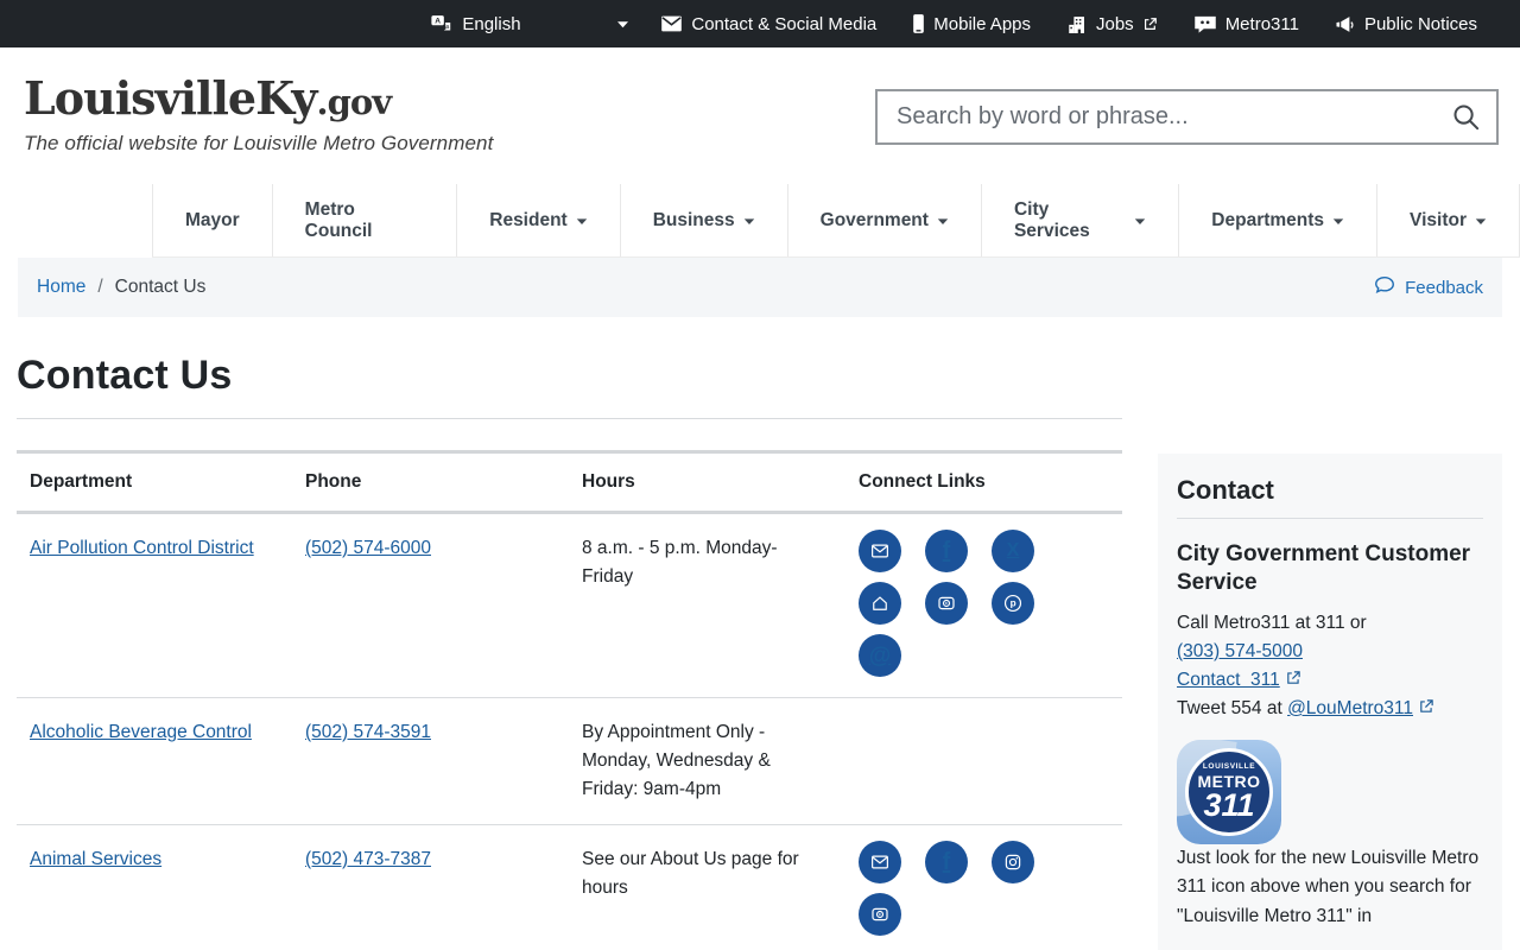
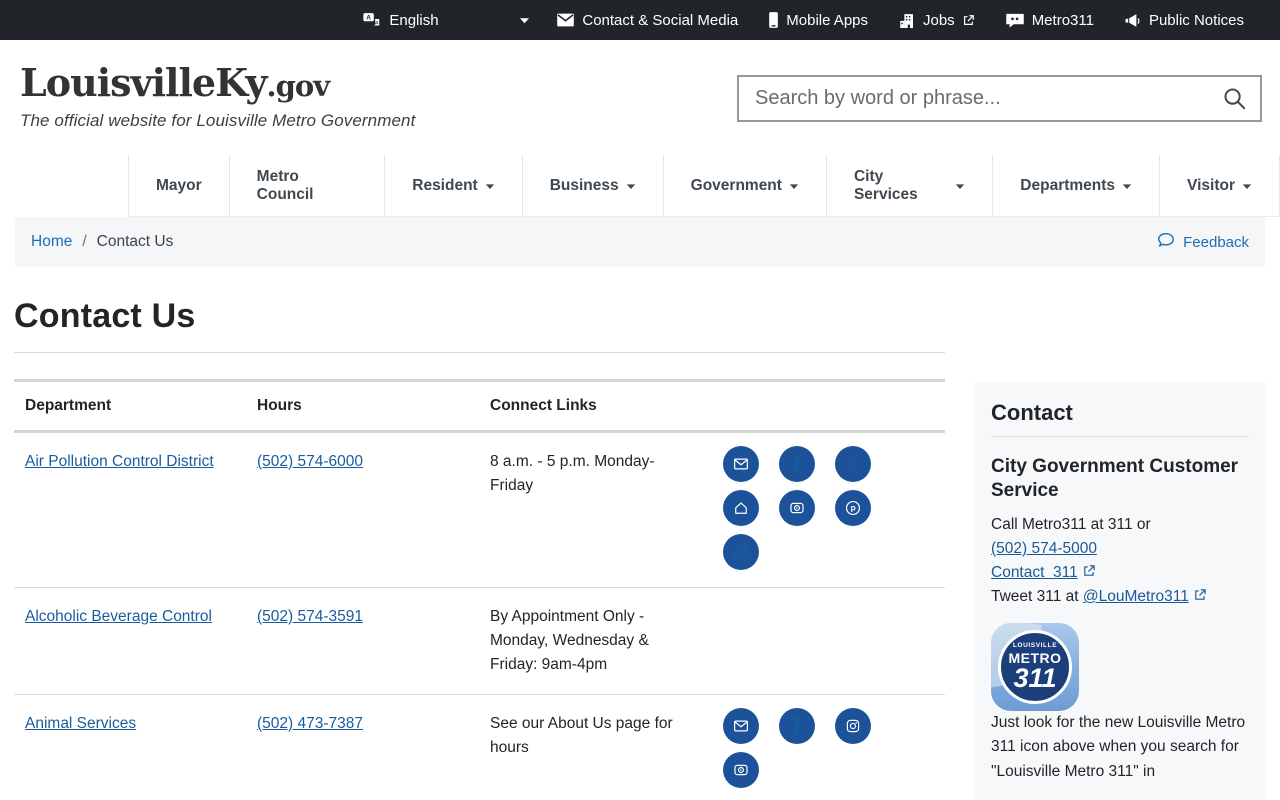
  English
  Contact & Social Media
  Mobile Apps
  Jobs
  Metro311
  Public Notices
  LouisvilleKy.gov
  The official website for Louisville Metro Government
  Search by word or phrase...
  Mayor
  Metro Council
  Resident
  Business
  Government
  City Services
  Departments
  Visitor
  Home
  /
  Contact Us
  Feedback
  Contact Us
  Department
- Phone
  Hours
  Connect Links
  Air Pollution Control District
  (502) 574-6000
  8 a.m. - 5 p.m. Monday-Friday
  p
  Alcoholic Beverage Control
  (502) 574-3591
  By Appointment Only - Monday, Wednesday & Friday: 9am-4pm
  Animal Services
  (502) 473-7387
  See our About Us page for hours
  Contact
  City Government Customer Service
- Call Metro311 at 311 or (303) 574-5000
+ Call Metro311 at 311 or (502) 574-5000
  Contact 311
- Tweet 554 at @LouMetro311
+ Tweet 311 at @LouMetro311
  METRO
  311
  Just look for the new Louisville Metro 311 icon above when you search for "Louisville Metro 311" in
